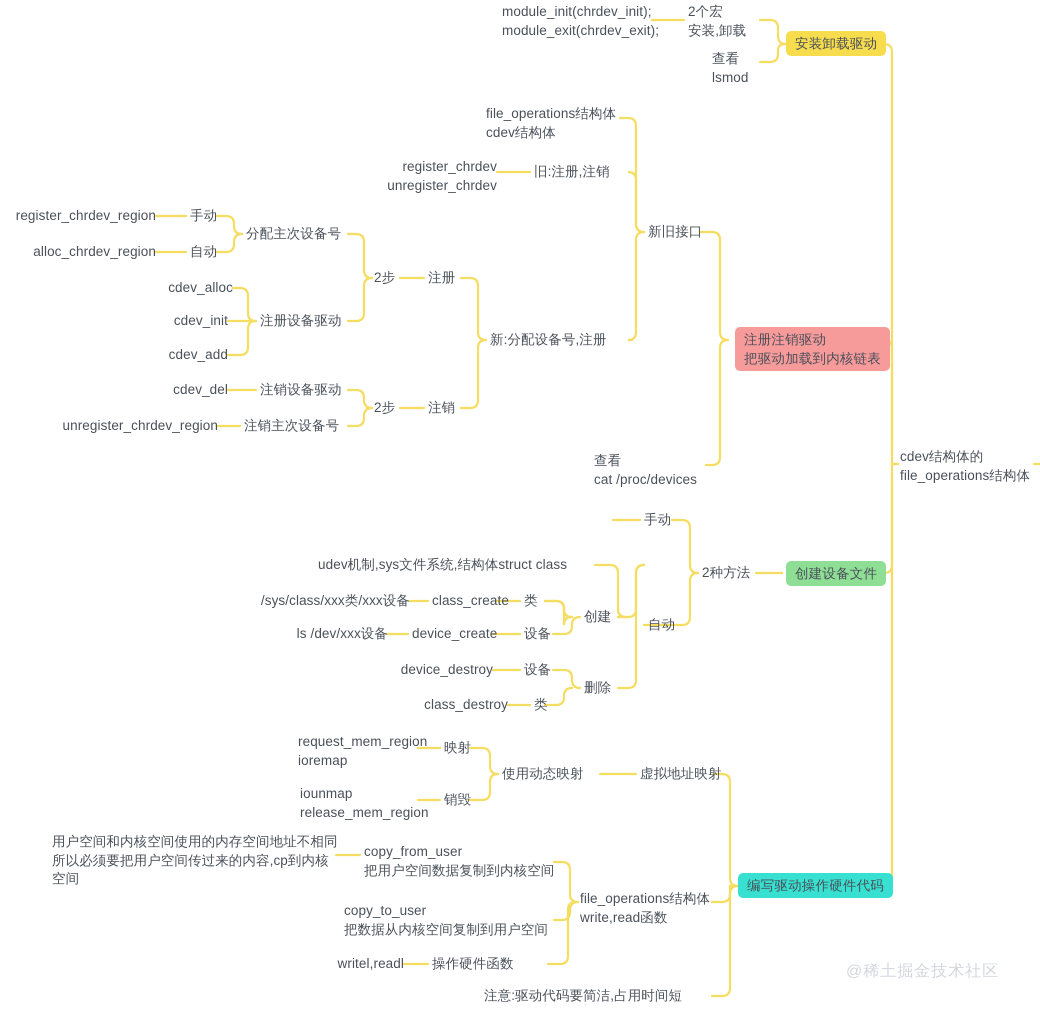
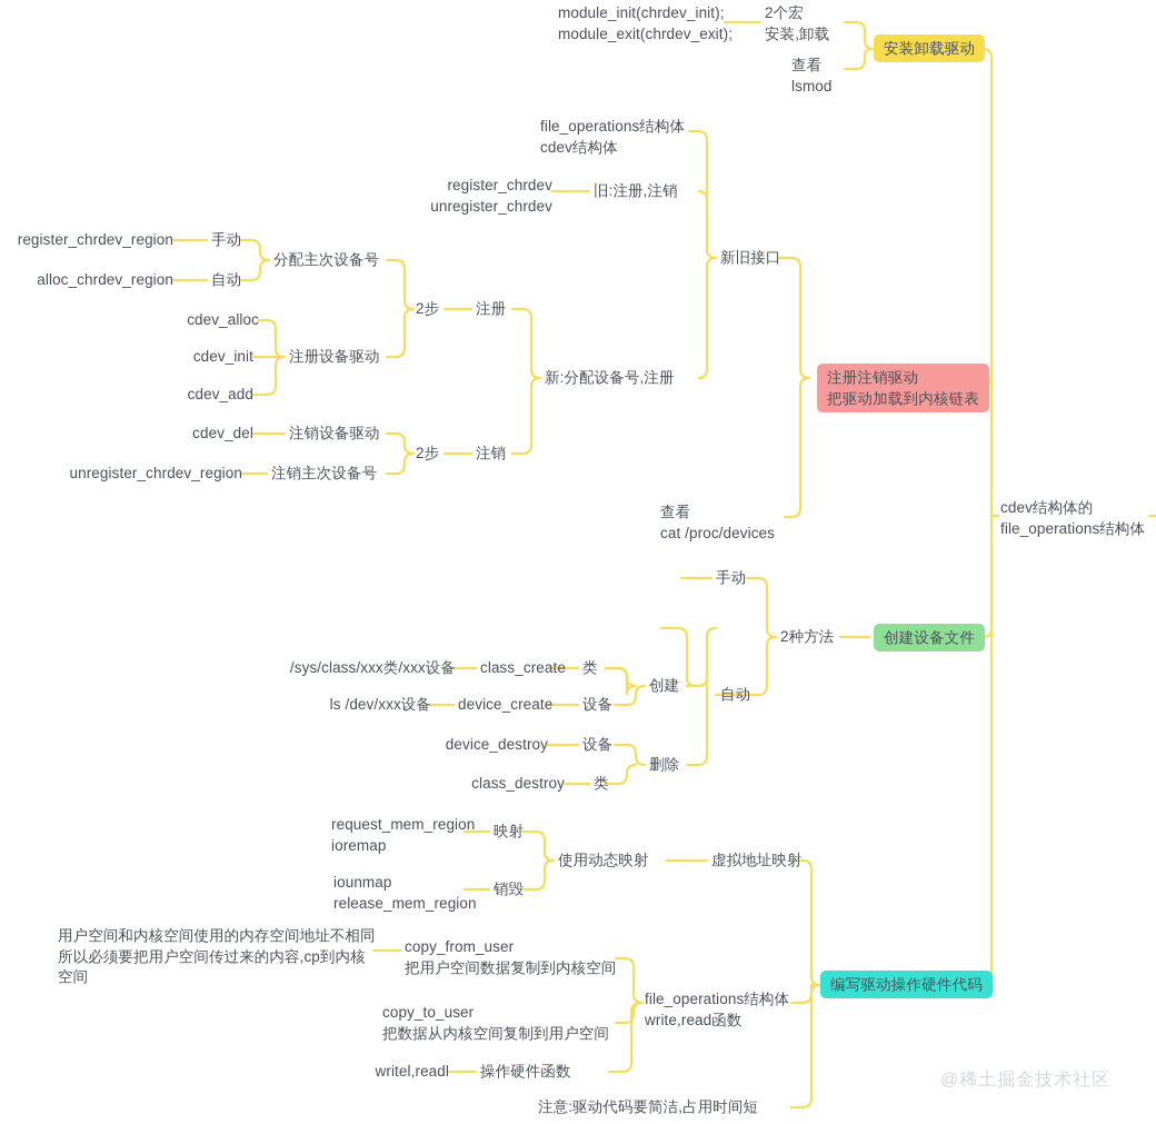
  module_init(chrdev_init);
  module_exit(chrdev_exit);
  2个宏
  安装,卸载
  查看
  lsmod
  安装卸载驱动
  file_operations结构体
  cdev结构体
  register_chrdev
  unregister_chrdev
  旧:注册,注销
  新旧接口
  register_chrdev_region
  手动
  alloc_chrdev_region
  自动
  分配主次设备号
  cdev_alloc
  cdev_init
  cdev_add
  注册设备驱动
  2步
  注册
  cdev_del
  注销设备驱动
  unregister_chrdev_region
  注销主次设备号
  2步
  注销
  新:分配设备号,注册
  查看
  cat /proc/devices
  注册注销驱动
  把驱动加载到内核链表
  手动
- udev机制,sys文件系统,结构体struct class
  /sys/class/xxx类/xxx设备
  class_create
  类
  ls /dev/xxx设备
  device_create
  设备
  创建
  device_destroy
  设备
  class_destroy
  类
  删除
  自动
  2种方法
  创建设备文件
  request_mem_region
  ioremap
  映射
  iounmap
  release_mem_region
  销毁
  使用动态映射
  虚拟地址映射
  用户空间和内核空间使用的内存空间地址不相同
  所以必须要把用户空间传过来的内容,cp到内核
  空间
  copy_from_user
  把用户空间数据复制到内核空间
  copy_to_user
  把数据从内核空间复制到用户空间
  file_operations结构体
  write,read函数
  writel,readl
  操作硬件函数
  注意:驱动代码要简洁,占用时间短
  编写驱动操作硬件代码
  cdev结构体的
  file_operations结构体
  @稀土掘金技术社区
